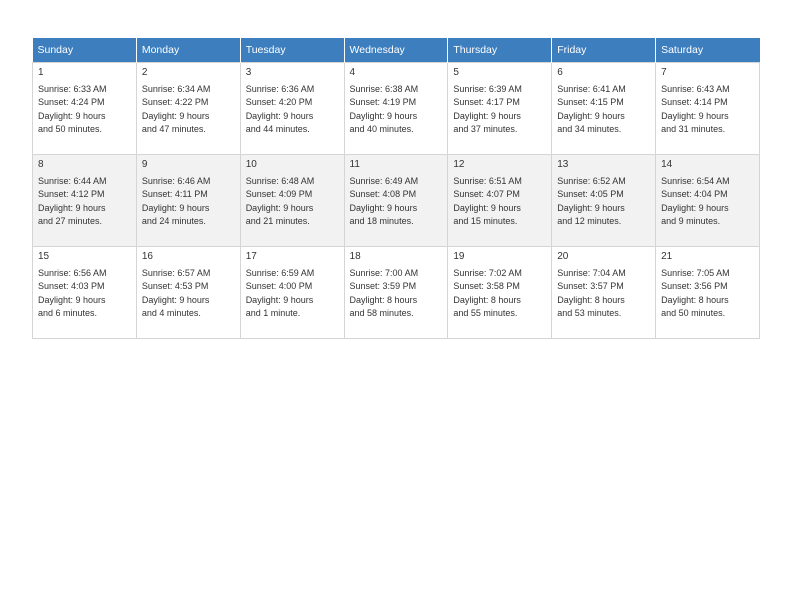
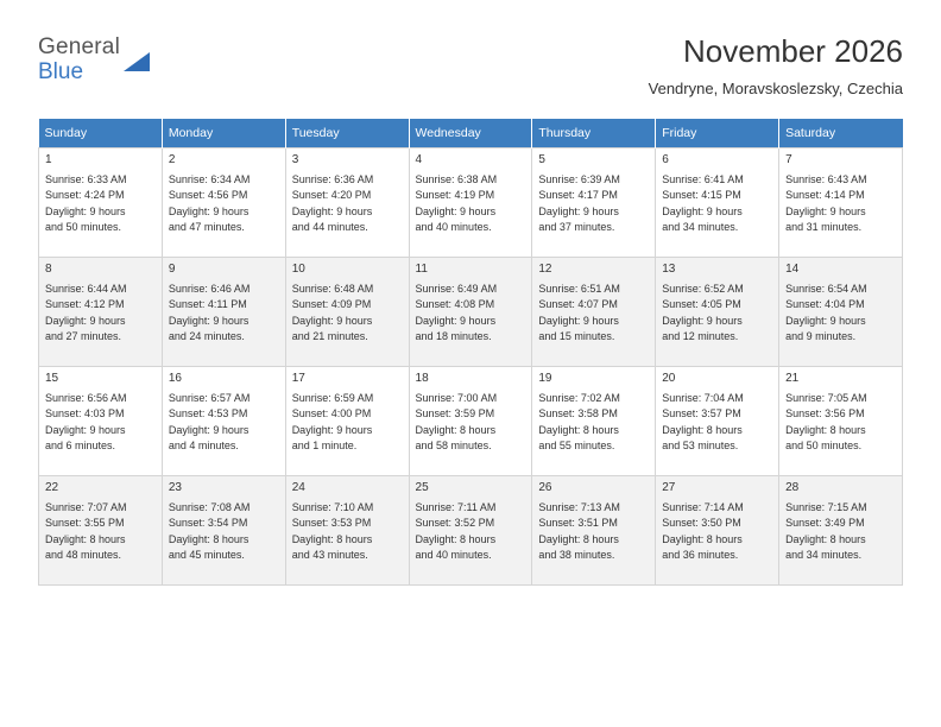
+ General
+ Blue
+ November 2026
+ Vendryne, Moravskoslezsky, Czechia
  Sunday	Monday	Tuesday	Wednesday	Thursday	Friday	Saturday
- 1 Sunrise: 6:33 AM Sunset: 4:24 PM Daylight: 9 hours and 50 minutes.	2 Sunrise: 6:34 AM Sunset: 4:22 PM Daylight: 9 hours and 47 minutes.	3 Sunrise: 6:36 AM Sunset: 4:20 PM Daylight: 9 hours and 44 minutes.	4 Sunrise: 6:38 AM Sunset: 4:19 PM Daylight: 9 hours and 40 minutes.	5 Sunrise: 6:39 AM Sunset: 4:17 PM Daylight: 9 hours and 37 minutes.	6 Sunrise: 6:41 AM Sunset: 4:15 PM Daylight: 9 hours and 34 minutes.	7 Sunrise: 6:43 AM Sunset: 4:14 PM Daylight: 9 hours and 31 minutes.
+ 1 Sunrise: 6:33 AM Sunset: 4:24 PM Daylight: 9 hours and 50 minutes.	2 Sunrise: 6:34 AM Sunset: 4:56 PM Daylight: 9 hours and 47 minutes.	3 Sunrise: 6:36 AM Sunset: 4:20 PM Daylight: 9 hours and 44 minutes.	4 Sunrise: 6:38 AM Sunset: 4:19 PM Daylight: 9 hours and 40 minutes.	5 Sunrise: 6:39 AM Sunset: 4:17 PM Daylight: 9 hours and 37 minutes.	6 Sunrise: 6:41 AM Sunset: 4:15 PM Daylight: 9 hours and 34 minutes.	7 Sunrise: 6:43 AM Sunset: 4:14 PM Daylight: 9 hours and 31 minutes.
  8 Sunrise: 6:44 AM Sunset: 4:12 PM Daylight: 9 hours and 27 minutes.	9 Sunrise: 6:46 AM Sunset: 4:11 PM Daylight: 9 hours and 24 minutes.	10 Sunrise: 6:48 AM Sunset: 4:09 PM Daylight: 9 hours and 21 minutes.	11 Sunrise: 6:49 AM Sunset: 4:08 PM Daylight: 9 hours and 18 minutes.	12 Sunrise: 6:51 AM Sunset: 4:07 PM Daylight: 9 hours and 15 minutes.	13 Sunrise: 6:52 AM Sunset: 4:05 PM Daylight: 9 hours and 12 minutes.	14 Sunrise: 6:54 AM Sunset: 4:04 PM Daylight: 9 hours and 9 minutes.
  15 Sunrise: 6:56 AM Sunset: 4:03 PM Daylight: 9 hours and 6 minutes.	16 Sunrise: 6:57 AM Sunset: 4:53 PM Daylight: 9 hours and 4 minutes.	17 Sunrise: 6:59 AM Sunset: 4:00 PM Daylight: 9 hours and 1 minute.	18 Sunrise: 7:00 AM Sunset: 3:59 PM Daylight: 8 hours and 58 minutes.	19 Sunrise: 7:02 AM Sunset: 3:58 PM Daylight: 8 hours and 55 minutes.	20 Sunrise: 7:04 AM Sunset: 3:57 PM Daylight: 8 hours and 53 minutes.	21 Sunrise: 7:05 AM Sunset: 3:56 PM Daylight: 8 hours and 50 minutes.
+ 22 Sunrise: 7:07 AM Sunset: 3:55 PM Daylight: 8 hours and 48 minutes.	23 Sunrise: 7:08 AM Sunset: 3:54 PM Daylight: 8 hours and 45 minutes.	24 Sunrise: 7:10 AM Sunset: 3:53 PM Daylight: 8 hours and 43 minutes.	25 Sunrise: 7:11 AM Sunset: 3:52 PM Daylight: 8 hours and 40 minutes.	26 Sunrise: 7:13 AM Sunset: 3:51 PM Daylight: 8 hours and 38 minutes.	27 Sunrise: 7:14 AM Sunset: 3:50 PM Daylight: 8 hours and 36 minutes.	28 Sunrise: 7:15 AM Sunset: 3:49 PM Daylight: 8 hours and 34 minutes.
